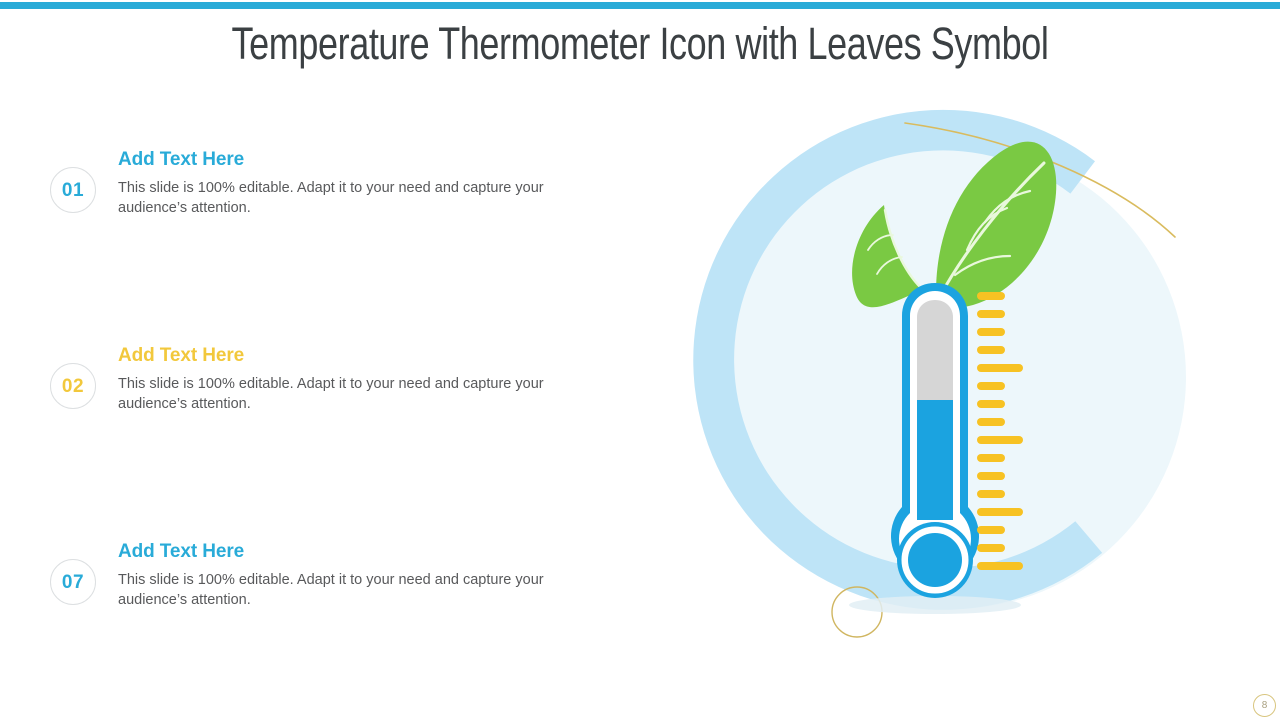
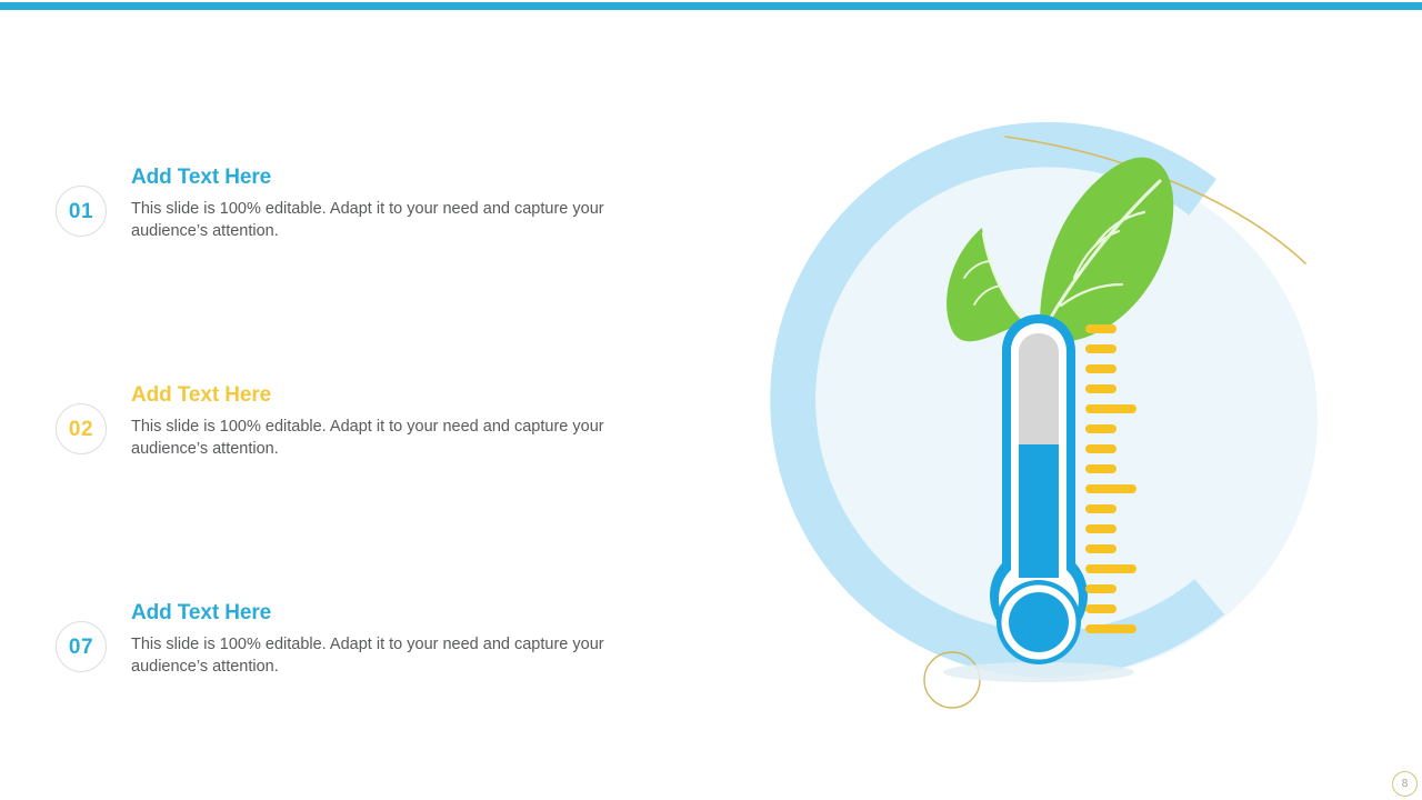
- Temperature Thermometer Icon with Leaves Symbol
  01
  Add Text Here
  This slide is 100% editable. Adapt it to your need and capture your audience’s attention.
  02
  Add Text Here
  This slide is 100% editable. Adapt it to your need and capture your audience’s attention.
  07
  Add Text Here
  This slide is 100% editable. Adapt it to your need and capture your audience’s attention.
  8
